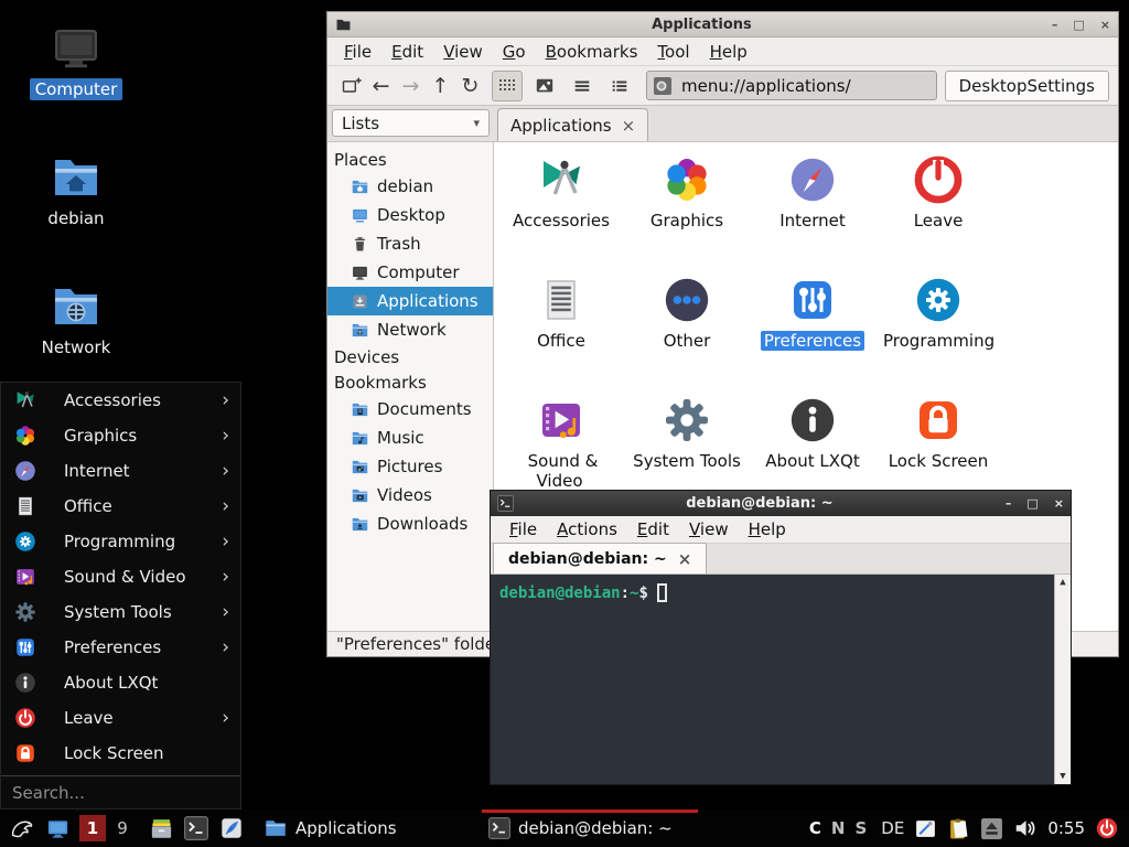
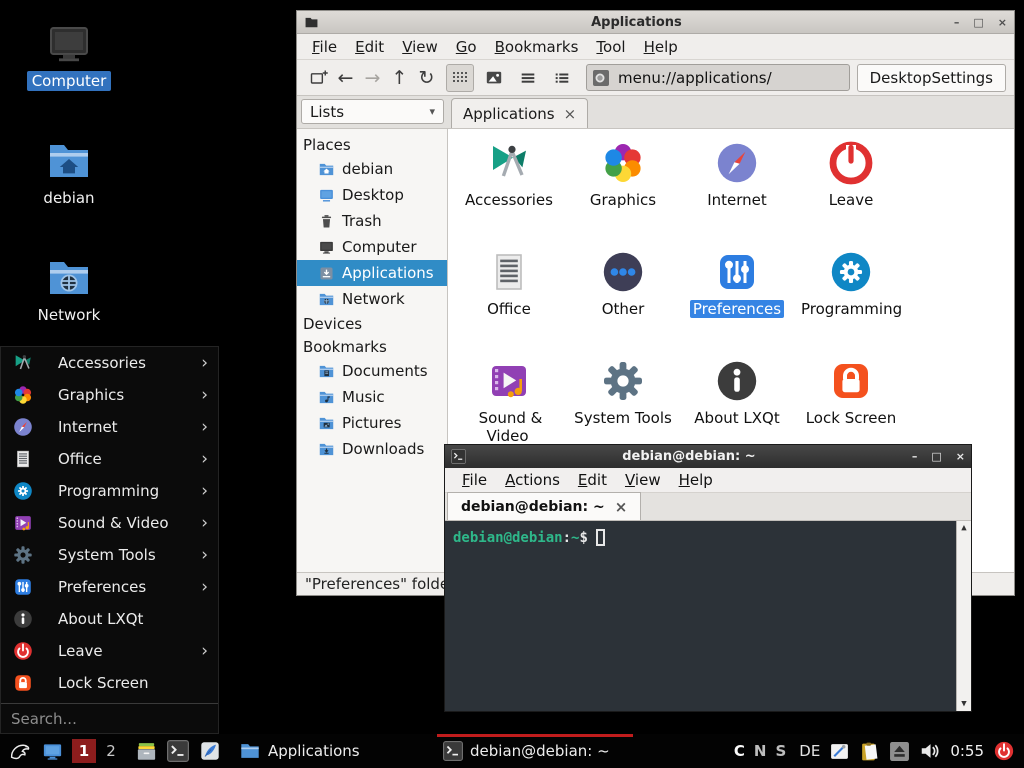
  Computer
  debian
  Network
  Accessories
  ›
  Graphics
  ›
  Internet
  ›
  Office
  ›
  Programming
  ›
  Sound & Video
  ›
  System Tools
  ›
  Preferences
  ›
  About LXQt
  Leave
  ›
  Lock Screen
  Search...
  Applications
  –
  □
  ×
  File
  Edit
  View
  Go
  Bookmarks
  Tool
  Help
  ←
  →
  ↑
  ↻
  menu://applications/
  DesktopSettings
  Lists
  ▾
  Applications
  ×
  Places
  debian
  Desktop
  Trash
  Computer
  Applications
  Network
  Devices
  Bookmarks
  Documents
  Music
  Pictures
- Videos
  Downloads
  Accessories
  Graphics
  Internet
  Leave
  Office
  Other
  Preferences
  Programming
  Sound & Video
  System Tools
  About LXQt
  Lock Screen
  "Preferences" fold
  debian@debian: ~
  –
  □
  ×
  File
  Actions
  Edit
  View
  Help
  debian@debian: ~
  ×
  debian@debian:~$
  ▲
  ▼
  1
- 9
+ 2
  Applications
  debian@debian: ~
  C
  N
  S
  DE
  0:55
